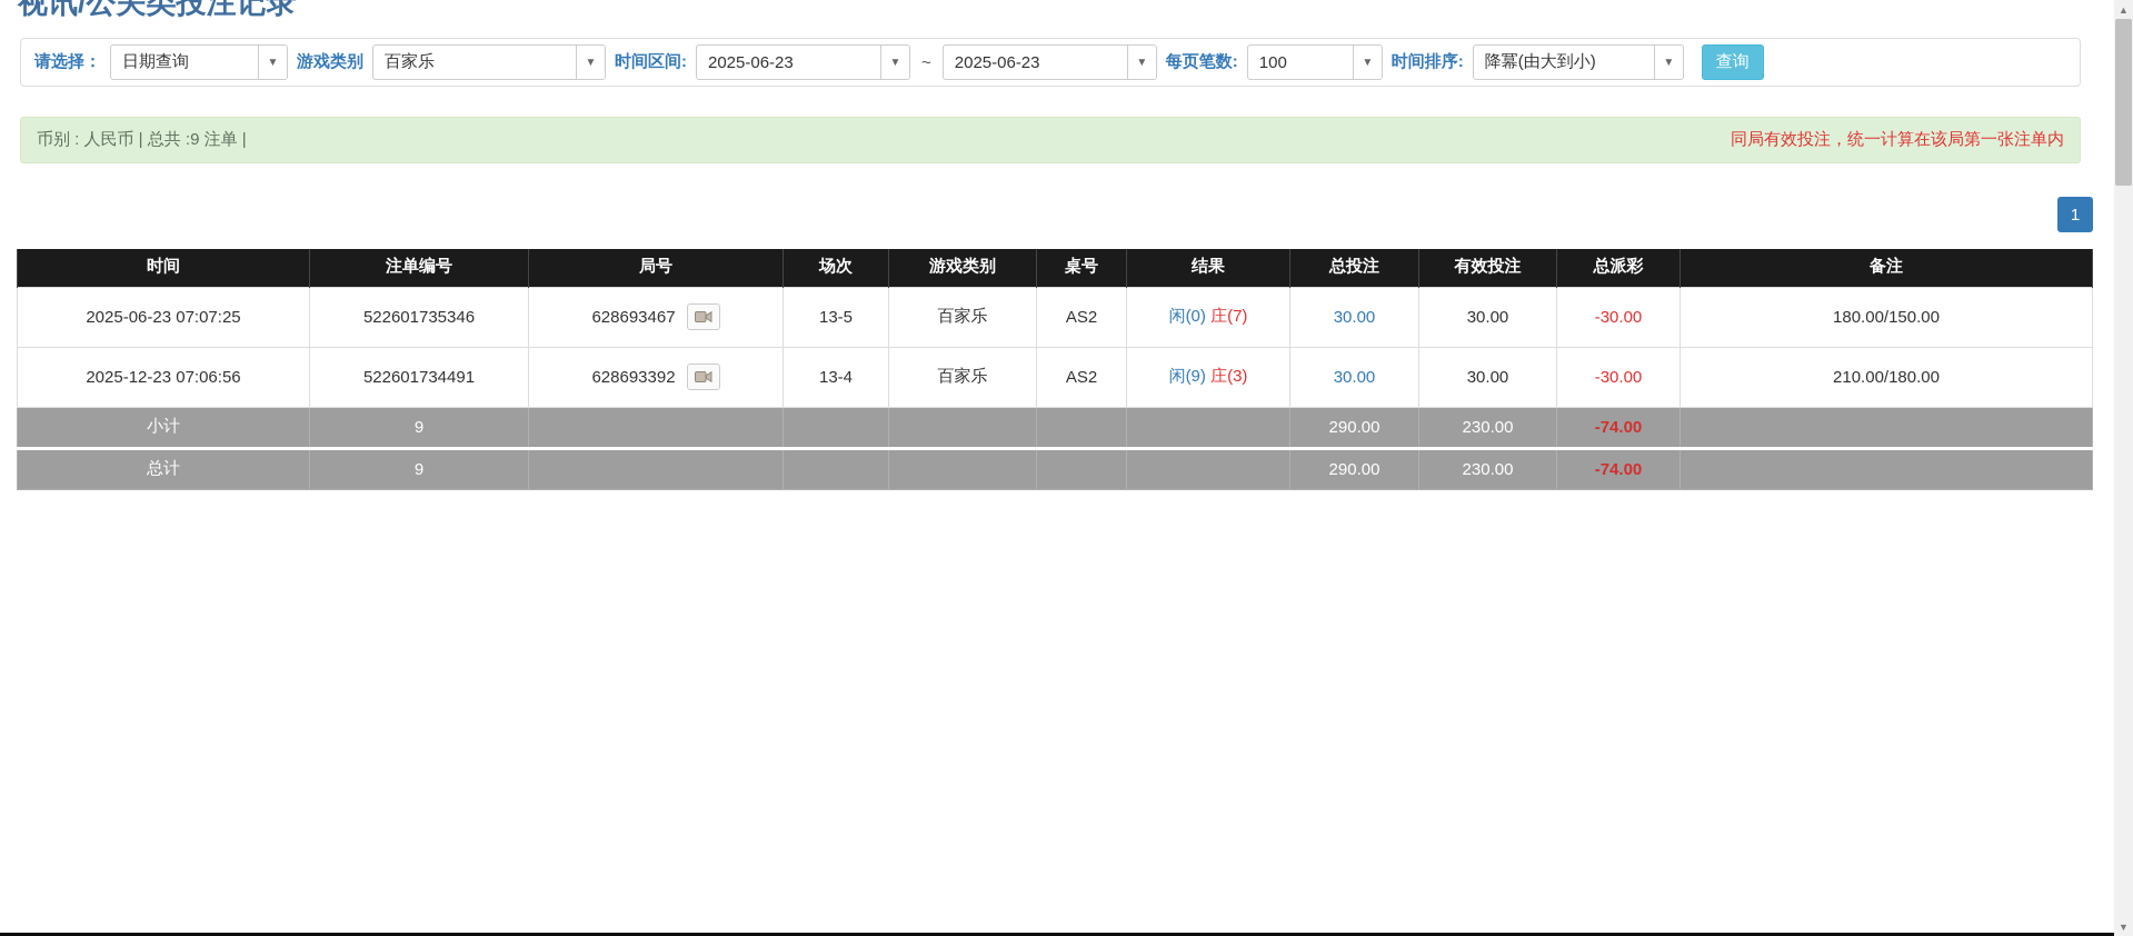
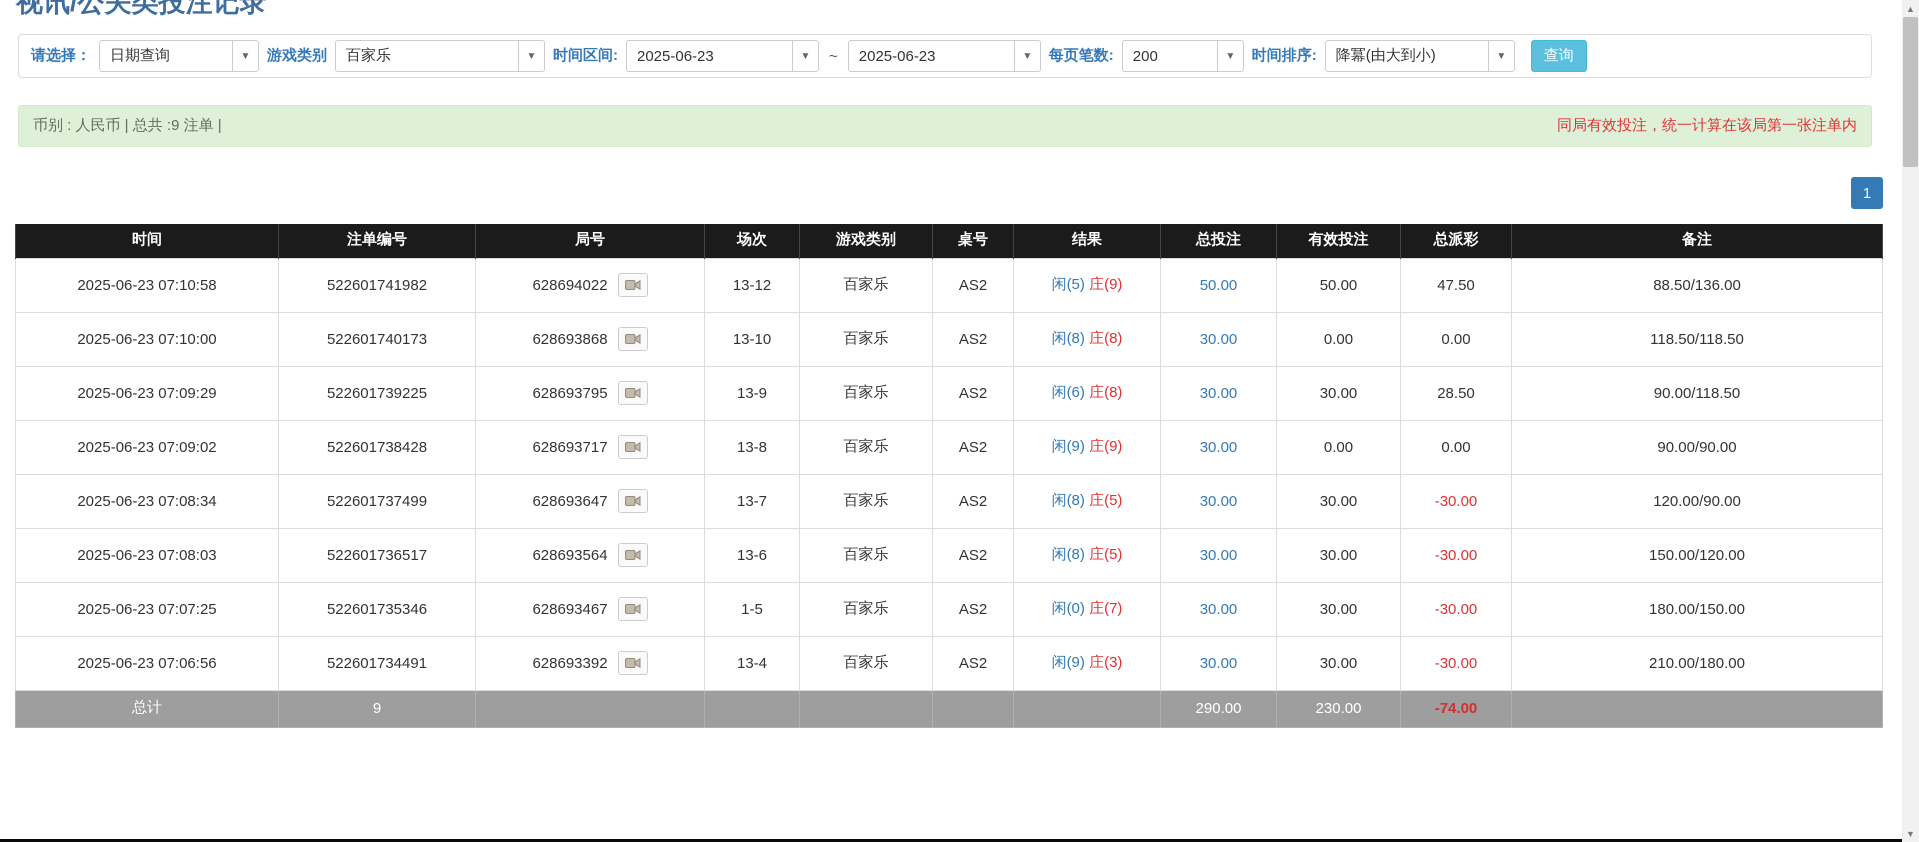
  视讯/公关类投注记录
  请选择：
  日期查询
  ▼
  游戏类别
  百家乐
  ▼
  时间区间:
  2025-06-23
  ▼
  ~
  2025-06-23
  ▼
  每页笔数:
- 100
+ 200
  ▼
  时间排序:
  降冪(由大到小)
  ▼
  查询
  币别 : 人民币 | 总共 :9 注单 |
  同局有效投注，统一计算在该局第一张注单内
  1
  时间	注单编号	局号	场次	游戏类别	桌号	结果	总投注	有效投注	总派彩	备注
+ 2025-06-23 07:10:58	522601741982	628694022	13-12	百家乐	AS2	闲(5) 庄(9)	50.00	50.00	47.50	88.50/136.00
+ 2025-06-23 07:10:00	522601740173	628693868	13-10	百家乐	AS2	闲(8) 庄(8)	30.00	0.00	0.00	118.50/118.50
+ 2025-06-23 07:09:29	522601739225	628693795	13-9	百家乐	AS2	闲(6) 庄(8)	30.00	30.00	28.50	90.00/118.50
+ 2025-06-23 07:09:02	522601738428	628693717	13-8	百家乐	AS2	闲(9) 庄(9)	30.00	0.00	0.00	90.00/90.00
+ 2025-06-23 07:08:34	522601737499	628693647	13-7	百家乐	AS2	闲(8) 庄(5)	30.00	30.00	-30.00	120.00/90.00
+ 2025-06-23 07:08:03	522601736517	628693564	13-6	百家乐	AS2	闲(8) 庄(5)	30.00	30.00	-30.00	150.00/120.00
- 2025-06-23 07:07:25	522601735346	628693467	13-5	百家乐	AS2	闲(0) 庄(7)	30.00	30.00	-30.00	180.00/150.00
+ 2025-06-23 07:07:25	522601735346	628693467	1-5	百家乐	AS2	闲(0) 庄(7)	30.00	30.00	-30.00	180.00/150.00
- 2025-12-23 07:06:56	522601734491	628693392	13-4	百家乐	AS2	闲(9) 庄(3)	30.00	30.00	-30.00	210.00/180.00
+ 2025-06-23 07:06:56	522601734491	628693392	13-4	百家乐	AS2	闲(9) 庄(3)	30.00	30.00	-30.00	210.00/180.00
- 小计	9						290.00	230.00	-74.00
  总计	9						290.00	230.00	-74.00
  ▲
  ▼
